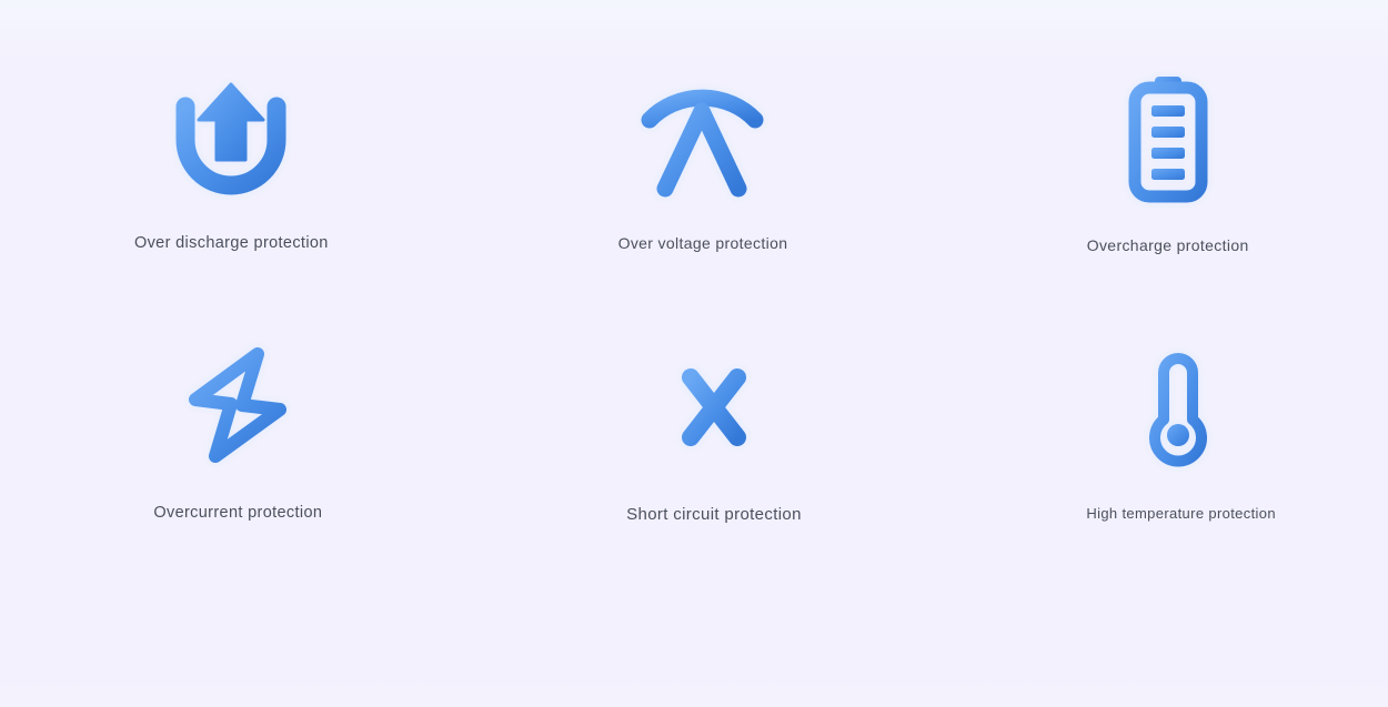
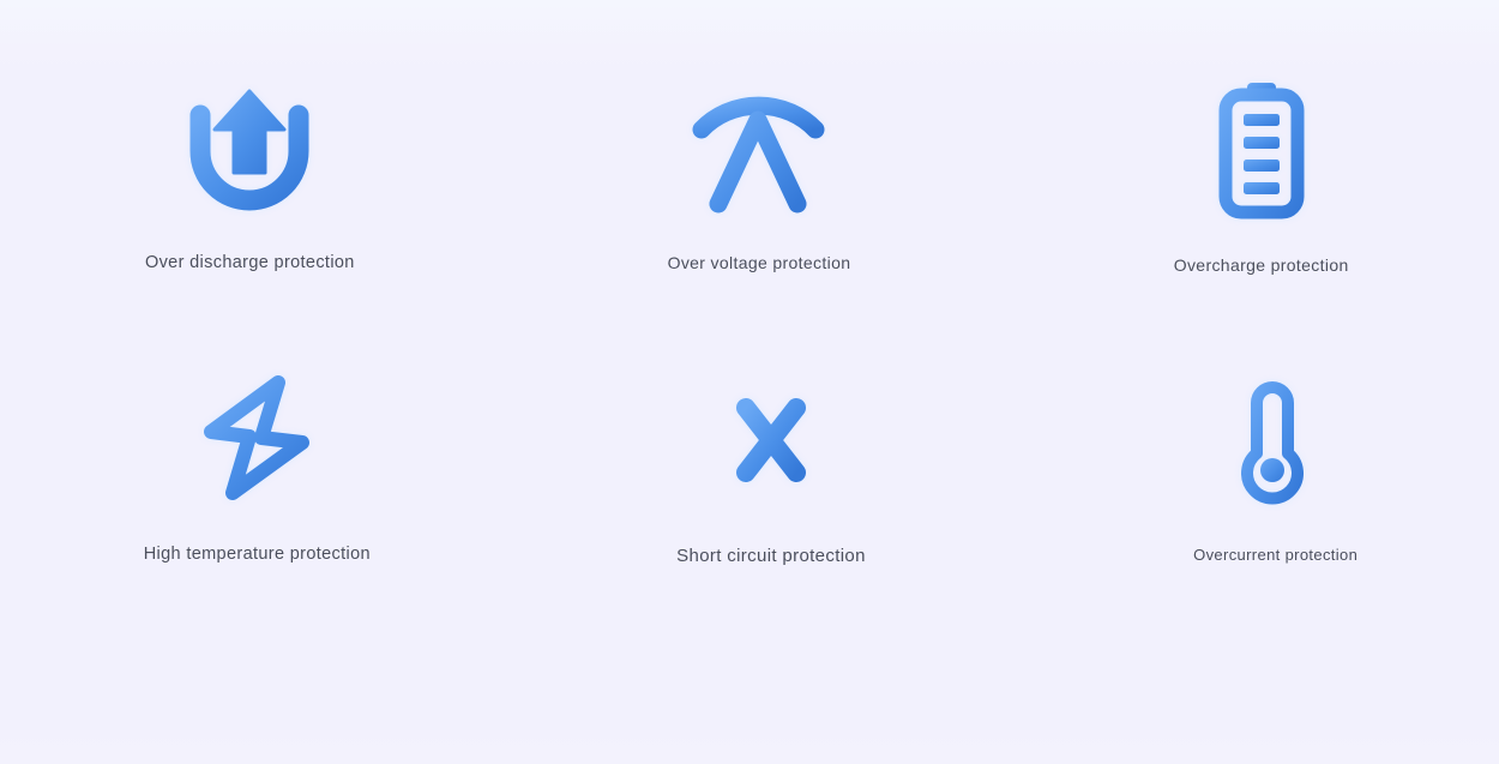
  Over discharge protection
  Over voltage protection
  Overcharge protection
- Overcurrent protection
+ High temperature protection
  Short circuit protection
- High temperature protection
+ Overcurrent protection
